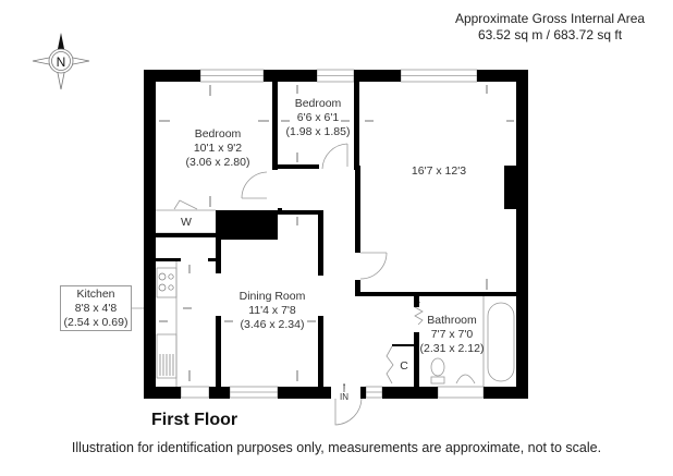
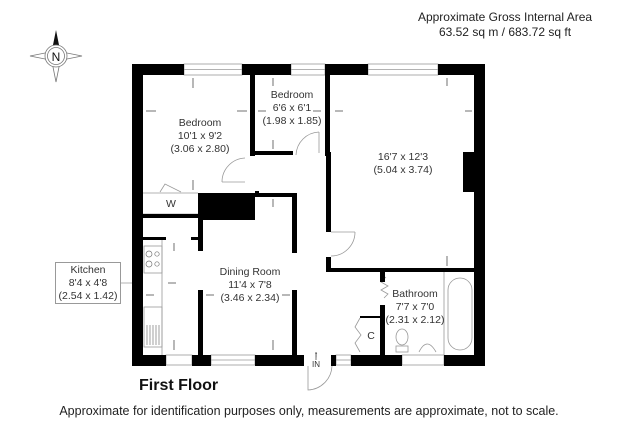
  Approximate Gross Internal Area
  63.52 sq m / 683.72 sq ft
  N
  Bedroom
  10'1 x 9'2
  (3.06 x 2.80)
  Bedroom
  6'6 x 6'1
  (1.98 x 1.85)
  16'7 x 12'3
+ (5.04 x 3.74)
  Kitchen
- 8'8 x 4'8
+ 8'4 x 4'8
- (2.54 x 0.69)
+ (2.54 x 1.42)
  Dining Room
  11'4 x 7'8
  (3.46 x 2.34)
  Bathroom
  7'7 x 7'0
  (2.31 x 2.12)
  W
  C
  ↑
  IN
  First Floor
- Illustration for identification purposes only, measurements are approximate, not to scale.
+ Approximate for identification purposes only, measurements are approximate, not to scale.
